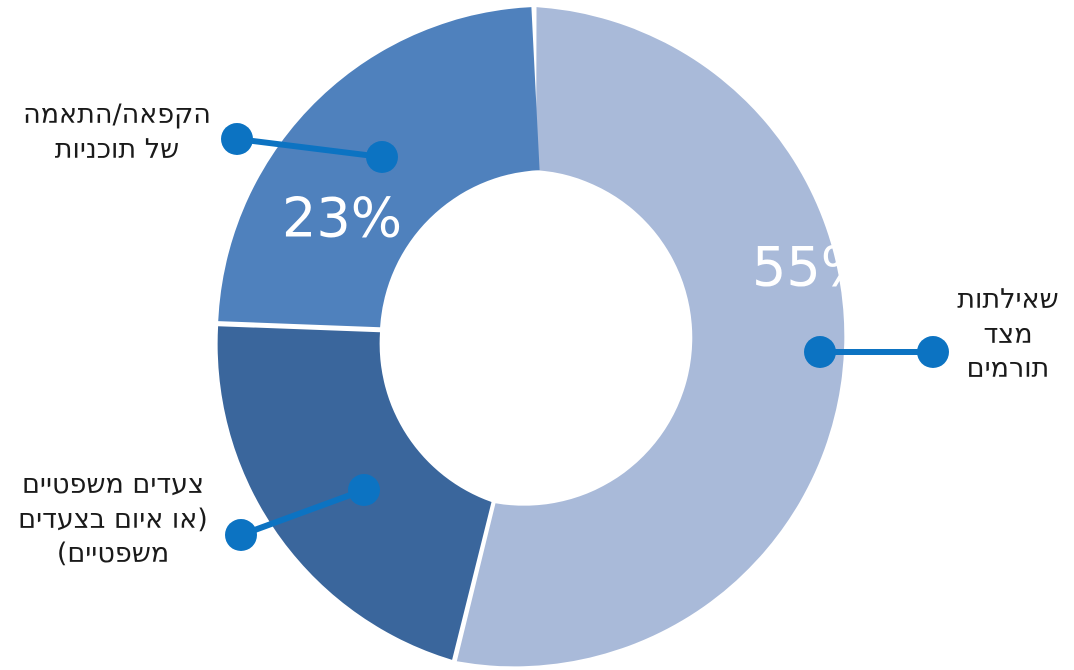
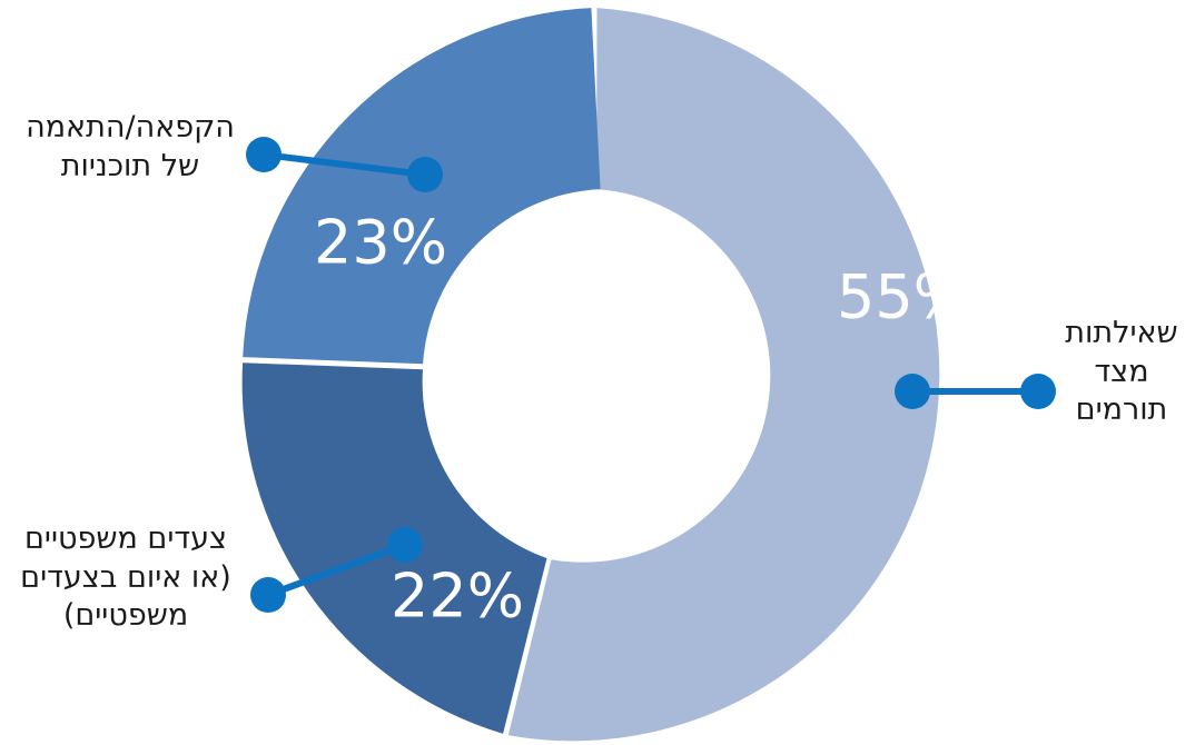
  55%
  23%
+ 22%
  הקפאה/התאמה
  של תוכניות
  צעדים משפטיים
  (או איום בצעדים
  משפטיים)
  שאילתות
  מצד
  תורמים
